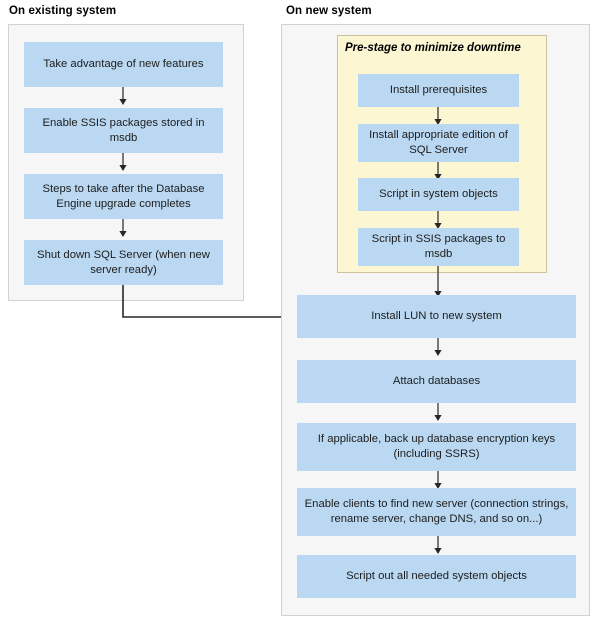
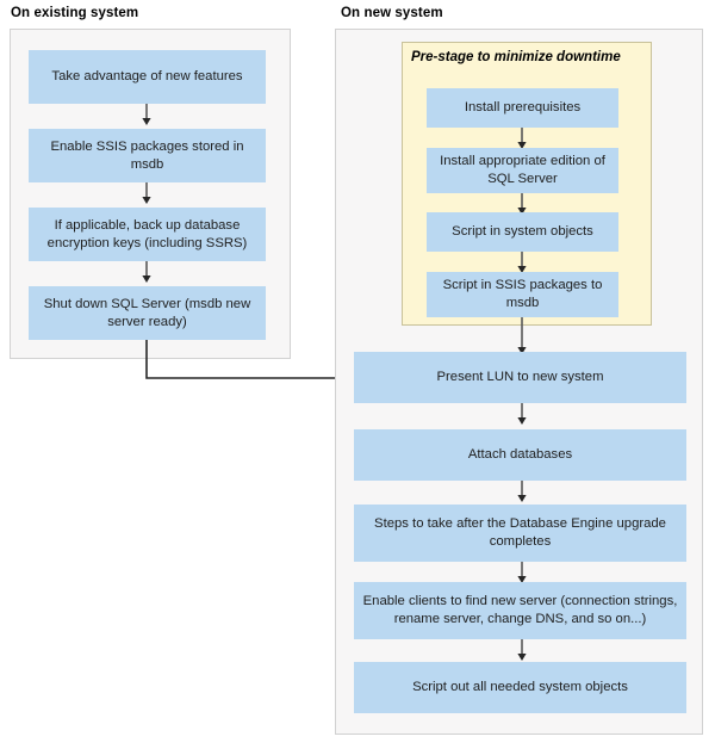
  On existing system
  Take advantage of new features
  Enable SSIS packages stored in msdb
- Steps to take after the Database Engine upgrade completes
+ If applicable, back up database encryption keys (including SSRS)
- Shut down SQL Server (when new server ready)
+ Shut down SQL Server (msdb new server ready)
  On new system
  Pre-stage to minimize downtime
  Install prerequisites
  Install appropriate edition of SQL Server
  Script in system objects
  Script in SSIS packages to msdb
- Install LUN to new system
+ Present LUN to new system
  Attach databases
- If applicable, back up database encryption keys (including SSRS)
+ Steps to take after the Database Engine upgrade completes
  Enable clients to find new server (connection strings, rename server, change DNS, and so on...)
  Script out all needed system objects
